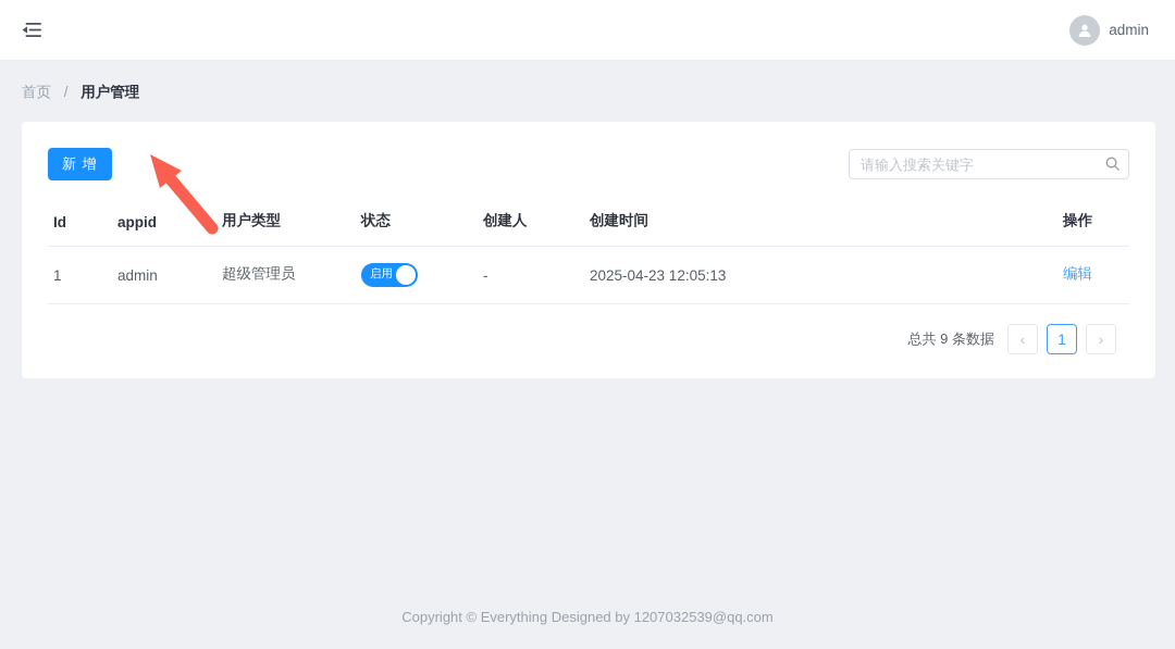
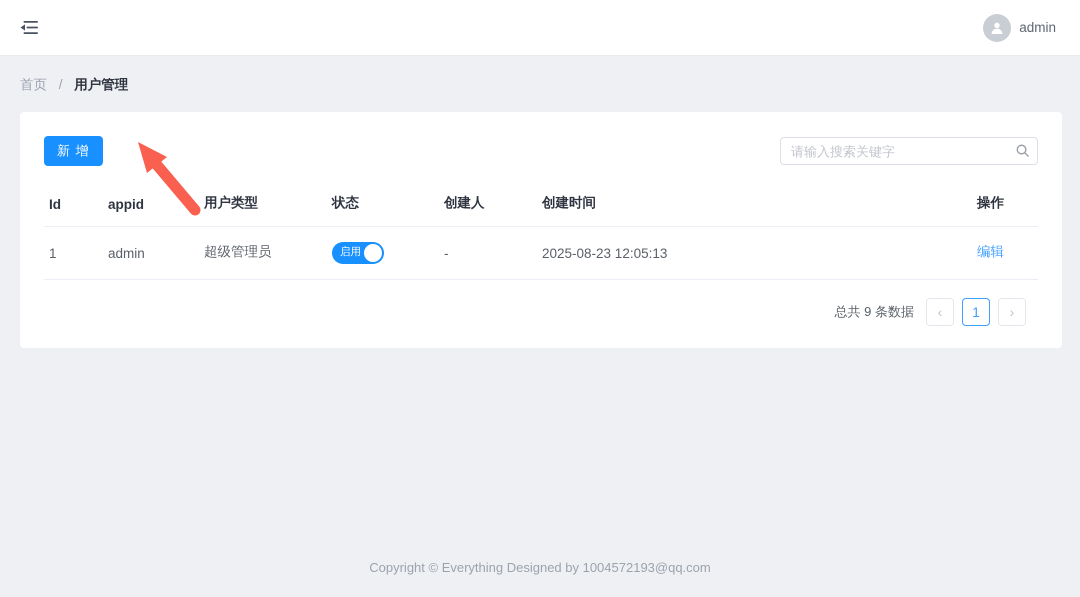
  admin
  首页 / 用户管理
  新 增
  请输入搜索关键字
  Id	appid	用户类型	状态	创建人	创建时间	操作
- 1	admin	超级管理员	启用	-	2025-04-23 12:05:13	编辑
+ 1	admin	超级管理员	启用	-	2025-08-23 12:05:13	编辑
  总共 9 条数据
  ‹
  1
  ›
- Copyright © Everything Designed by 1207032539@qq.com
+ Copyright © Everything Designed by 1004572193@qq.com
